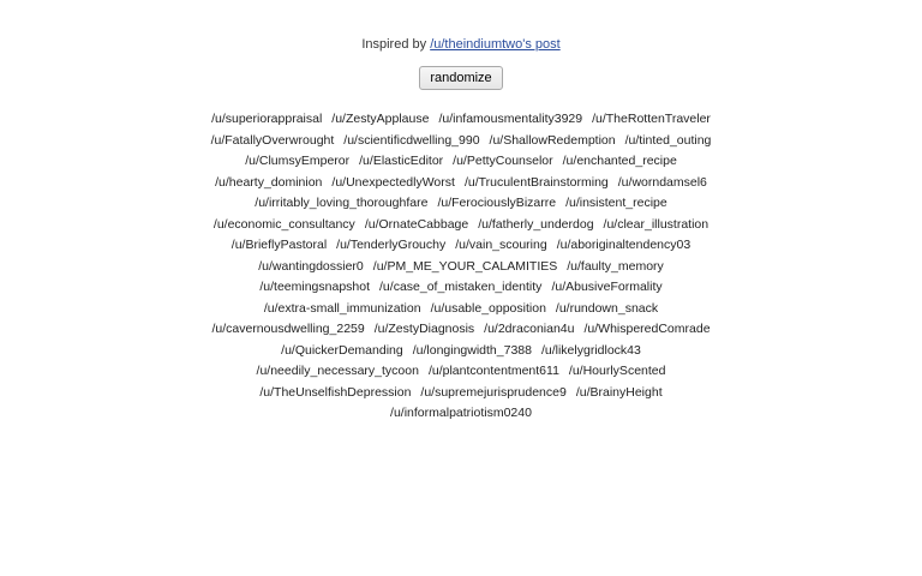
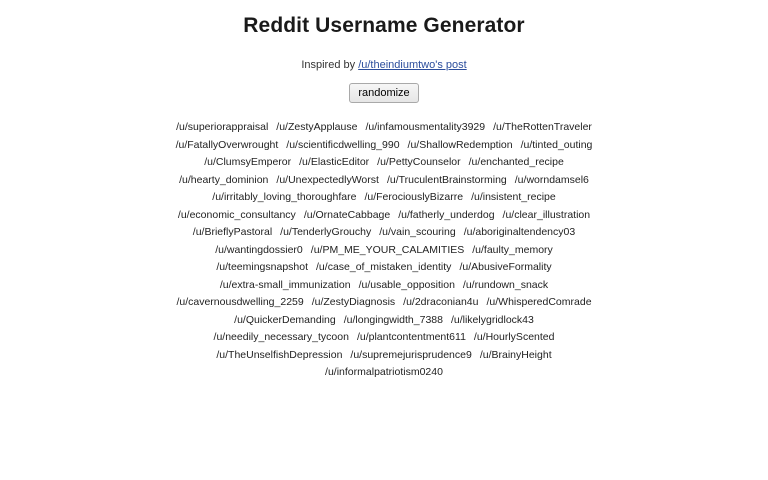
+ Reddit Username Generator
  Inspired by /u/theindiumtwo's post
  randomize
  /u/superiorappraisal /u/ZestyApplause /u/infamousmentality3929 /u/TheRottenTraveler/u/FatallyOverwrought /u/scientificdwelling_990 /u/ShallowRedemption /u/tinted_outing/u/ClumsyEmperor /u/ElasticEditor /u/PettyCounselor /u/enchanted_recipe/u/hearty_dominion /u/UnexpectedlyWorst /u/TruculentBrainstorming /u/worndamsel6/u/irritably_loving_thoroughfare /u/FerociouslyBizarre /u/insistent_recipe/u/economic_consultancy /u/OrnateCabbage /u/fatherly_underdog /u/clear_illustration/u/BrieflyPastoral /u/TenderlyGrouchy /u/vain_scouring /u/aboriginaltendency03/u/wantingdossier0 /u/PM_ME_YOUR_CALAMITIES /u/faulty_memory/u/teemingsnapshot /u/case_of_mistaken_identity /u/AbusiveFormality/u/extra-small_immunization /u/usable_opposition /u/rundown_snack/u/cavernousdwelling_2259 /u/ZestyDiagnosis /u/2draconian4u /u/WhisperedComrade/u/QuickerDemanding /u/longingwidth_7388 /u/likelygridlock43/u/needily_necessary_tycoon /u/plantcontentment611 /u/HourlyScented/u/TheUnselfishDepression /u/supremejurisprudence9 /u/BrainyHeight/u/informalpatriotism0240
